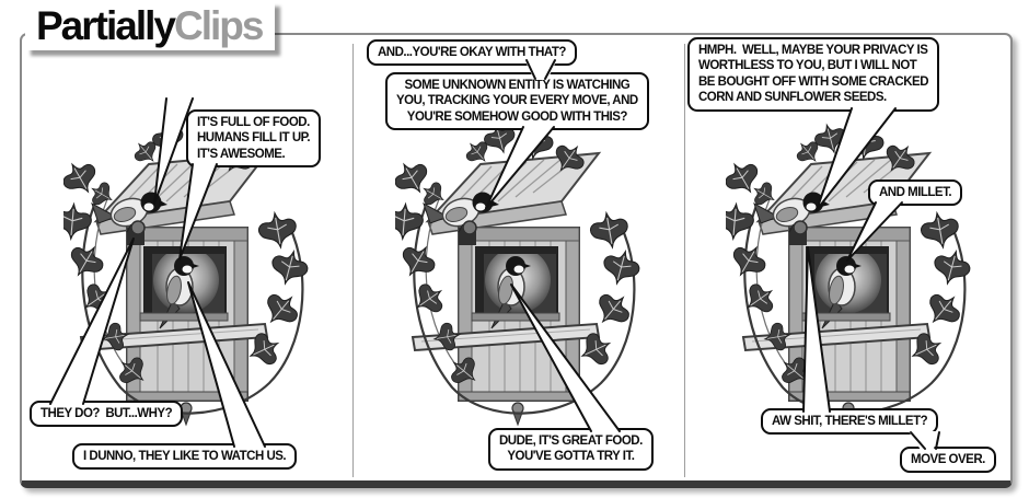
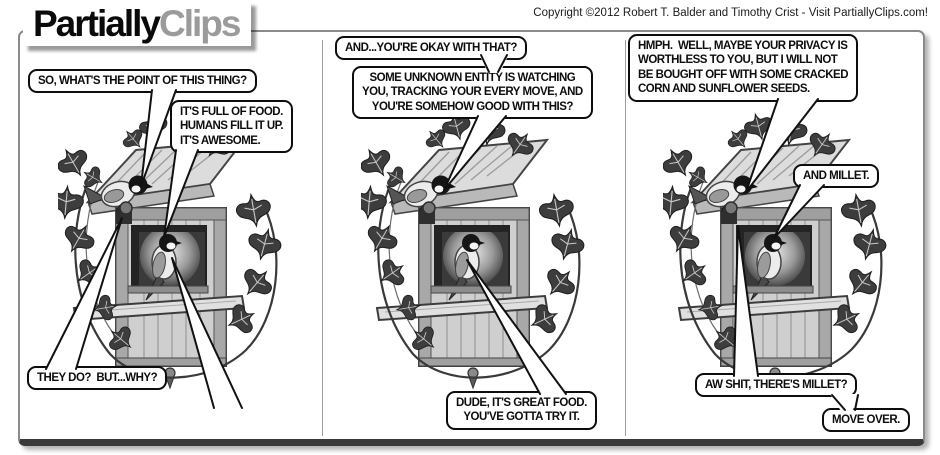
  PartiallyClips
+ Copyright ©2012 Robert T. Balder and Timothy Crist - Visit PartiallyClips.com!
+ SO, WHAT'S THE POINT OF THIS THING?
  IT'S FULL OF FOOD.
  HUMANS FILL IT UP.
  IT'S AWESOME.
  THEY DO? BUT...WHY?
- I DUNNO, THEY LIKE TO WATCH US.
  AND...YOU'RE OKAY WITH THAT?
  SOME UNKNOWN ENTITY IS WATCHING
  YOU, TRACKING YOUR EVERY MOVE, AND
  YOU'RE SOMEHOW GOOD WITH THIS?
  DUDE, IT'S GREAT FOOD.
  YOU'VE GOTTA TRY IT.
  HMPH. WELL, MAYBE YOUR PRIVACY IS
  WORTHLESS TO YOU, BUT I WILL NOT
  BE BOUGHT OFF WITH SOME CRACKED
  CORN AND SUNFLOWER SEEDS.
  AND MILLET.
  AW SHIT, THERE'S MILLET?
  MOVE OVER.
